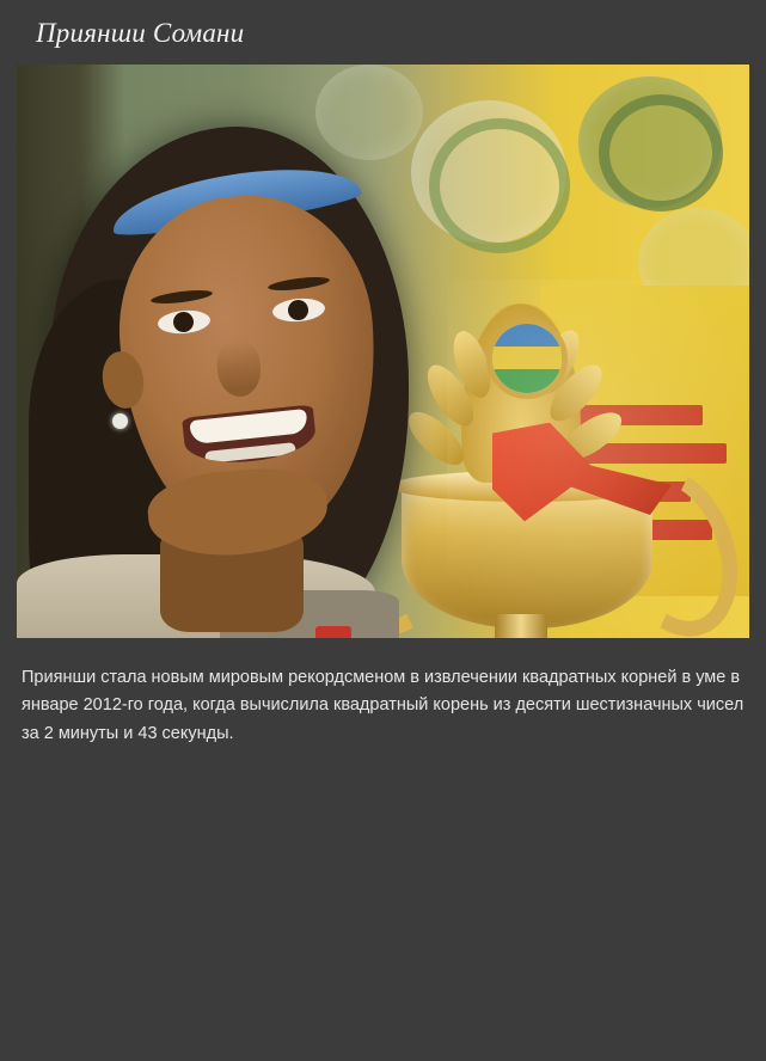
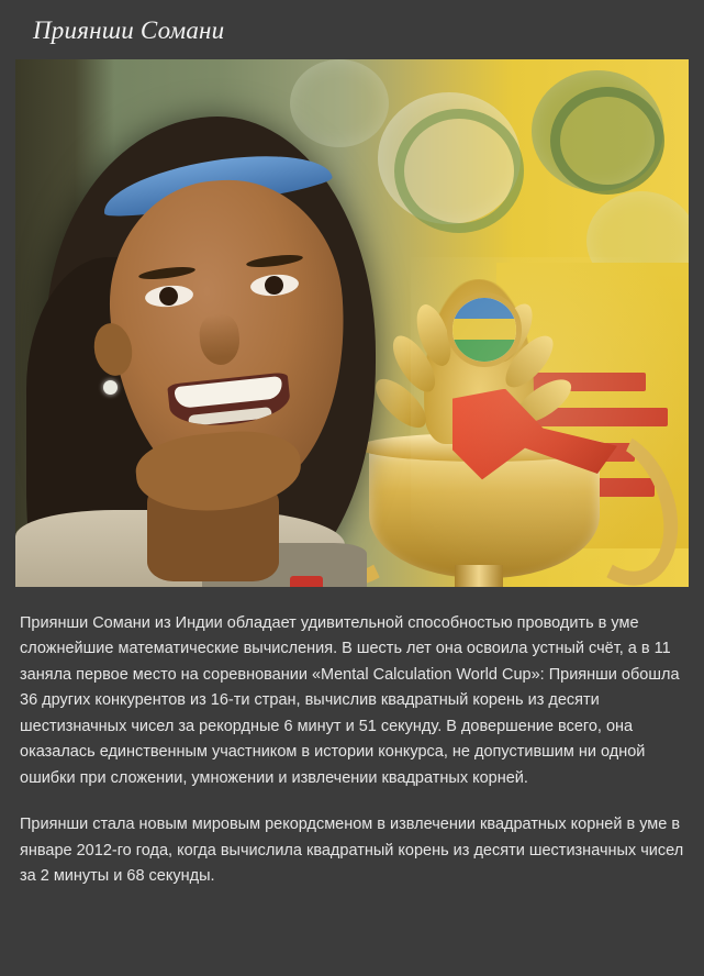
  Приянши Сомани
+ Приянши Сомани из Индии обладает удивительной способностью проводить в уме сложнейшие математические вычисления. В шесть лет она освоила устный счёт, а в 11 заняла первое место на соревновании «Mental Calculation World Cup»: Приянши обошла 36 других конкурентов из 16-ти стран, вычислив квадратный корень из десяти шестизначных чисел за рекордные 6 минут и 51 секунду. В довершение всего, она оказалась единственным участником в истории конкурса, не допустившим ни одной ошибки при сложении, умножении и извлечении квадратных корней.
- Приянши стала новым мировым рекордсменом в извлечении квадратных корней в уме в январе 2012-го года, когда вычислила квадратный корень из десяти шестизначных чисел за 2 минуты и 43 секунды.
+ Приянши стала новым мировым рекордсменом в извлечении квадратных корней в уме в январе 2012-го года, когда вычислила квадратный корень из десяти шестизначных чисел за 2 минуты и 68 секунды.
